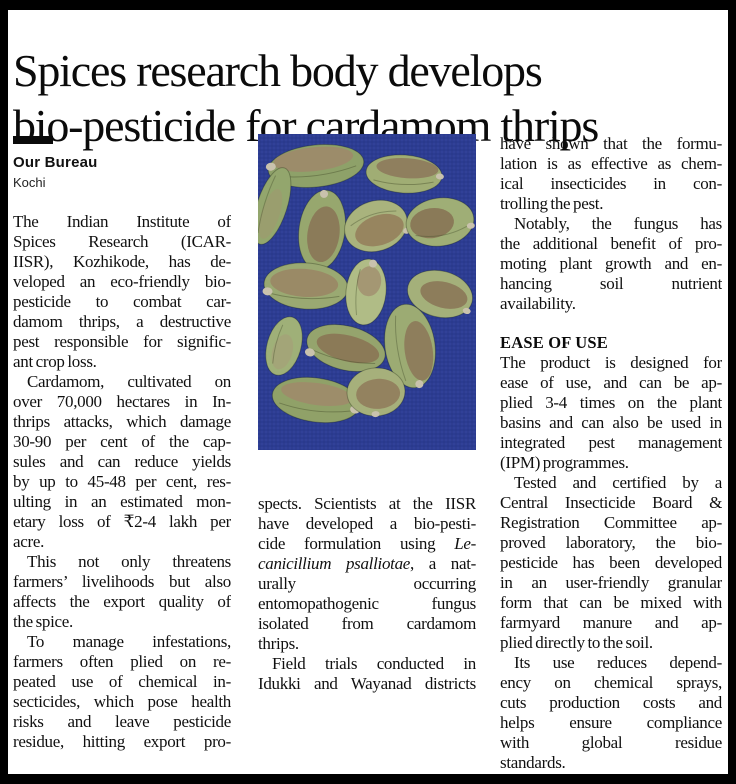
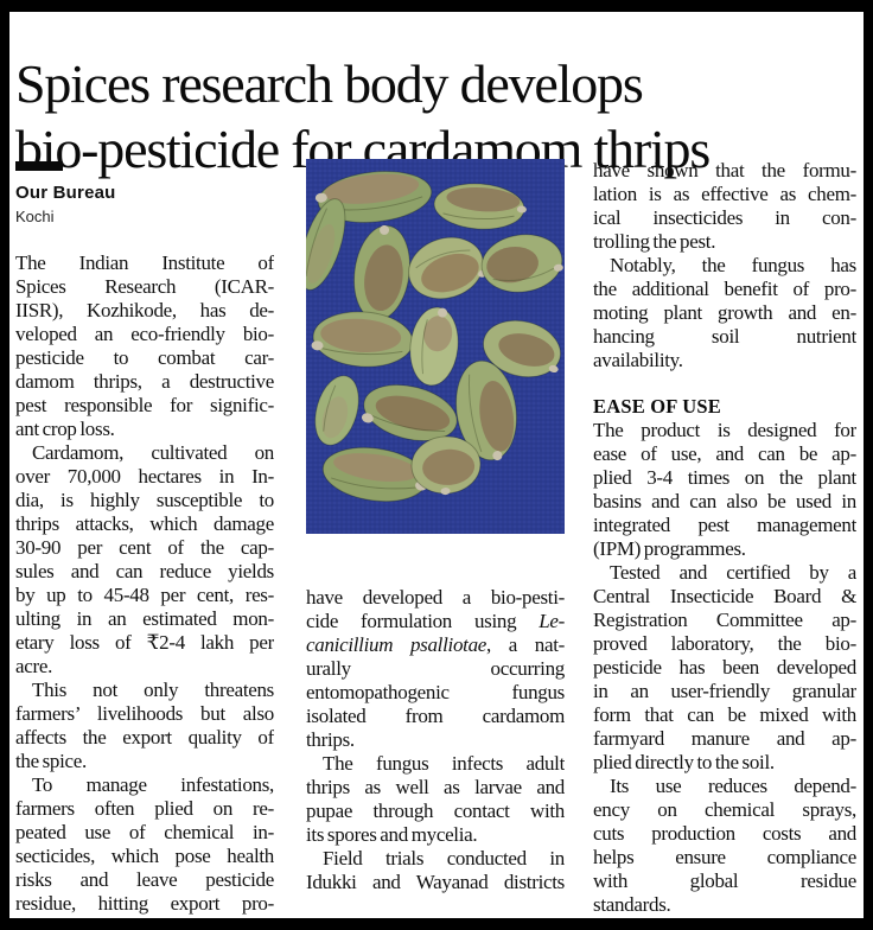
  Spices research body develops
  bio-pesticide for cardamom thrips
  Our Bureau
  Kochi
  The Indian Institute of
  Spices Research (ICAR-
  IISR), Kozhikode, has de-
  veloped an eco-friendly bio-
  pesticide to combat car-
  damom thrips, a destructive
  pest responsible for signific-
  ant crop loss.
  Cardamom, cultivated on
  over 70,000 hectares in In-
+ dia, is highly susceptible to
  thrips attacks, which damage
  30-90 per cent of the cap-
  sules and can reduce yields
  by up to 45-48 per cent, res-
  ulting in an estimated mon-
  etary loss of ₹2-4 lakh per
  acre.
  This not only threatens
  farmers’ livelihoods but also
  affects the export quality of
  the spice.
  To manage infestations,
  farmers often plied on re-
  peated use of chemical in-
  secticides, which pose health
  risks and leave pesticide
  residue, hitting export pro-
- spects. Scientists at the IISR
  have developed a bio-pesti-
  cide formulation using Le-
  canicillium psalliotae, a nat-
  urally occurring
  entomopathogenic fungus
  isolated from cardamom
  thrips.
+ The fungus infects adult
+ thrips as well as larvae and
+ pupae through contact with
+ its spores and mycelia.
  Field trials conducted in
  Idukki and Wayanad districts
  have shown that the formu-
  lation is as effective as chem-
  ical insecticides in con-
  trolling the pest.
  Notably, the fungus has
  the additional benefit of pro-
  moting plant growth and en-
  hancing soil nutrient
  availability.
  EASE OF USE
  The product is designed for
  ease of use, and can be ap-
  plied 3-4 times on the plant
  basins and can also be used in
  integrated pest management
  (IPM) programmes.
  Tested and certified by a
  Central Insecticide Board &
  Registration Committee ap-
  proved laboratory, the bio-
  pesticide has been developed
  in an user-friendly granular
  form that can be mixed with
  farmyard manure and ap-
  plied directly to the soil.
  Its use reduces depend-
  ency on chemical sprays,
  cuts production costs and
  helps ensure compliance
  with global residue
  standards.
